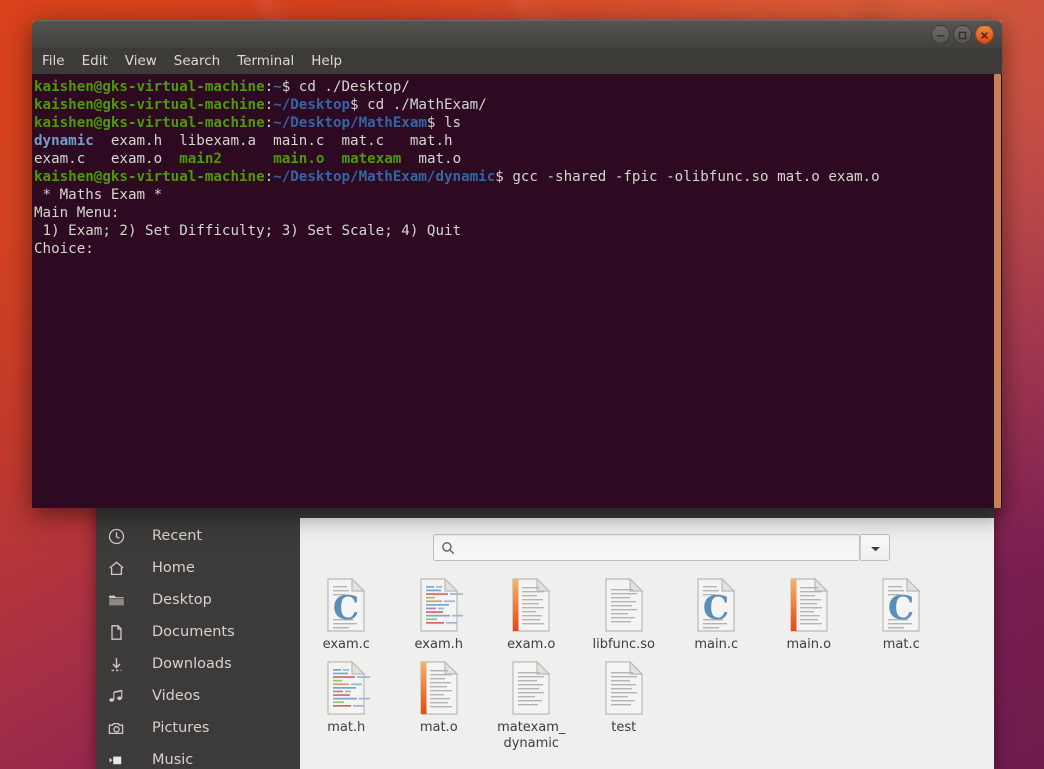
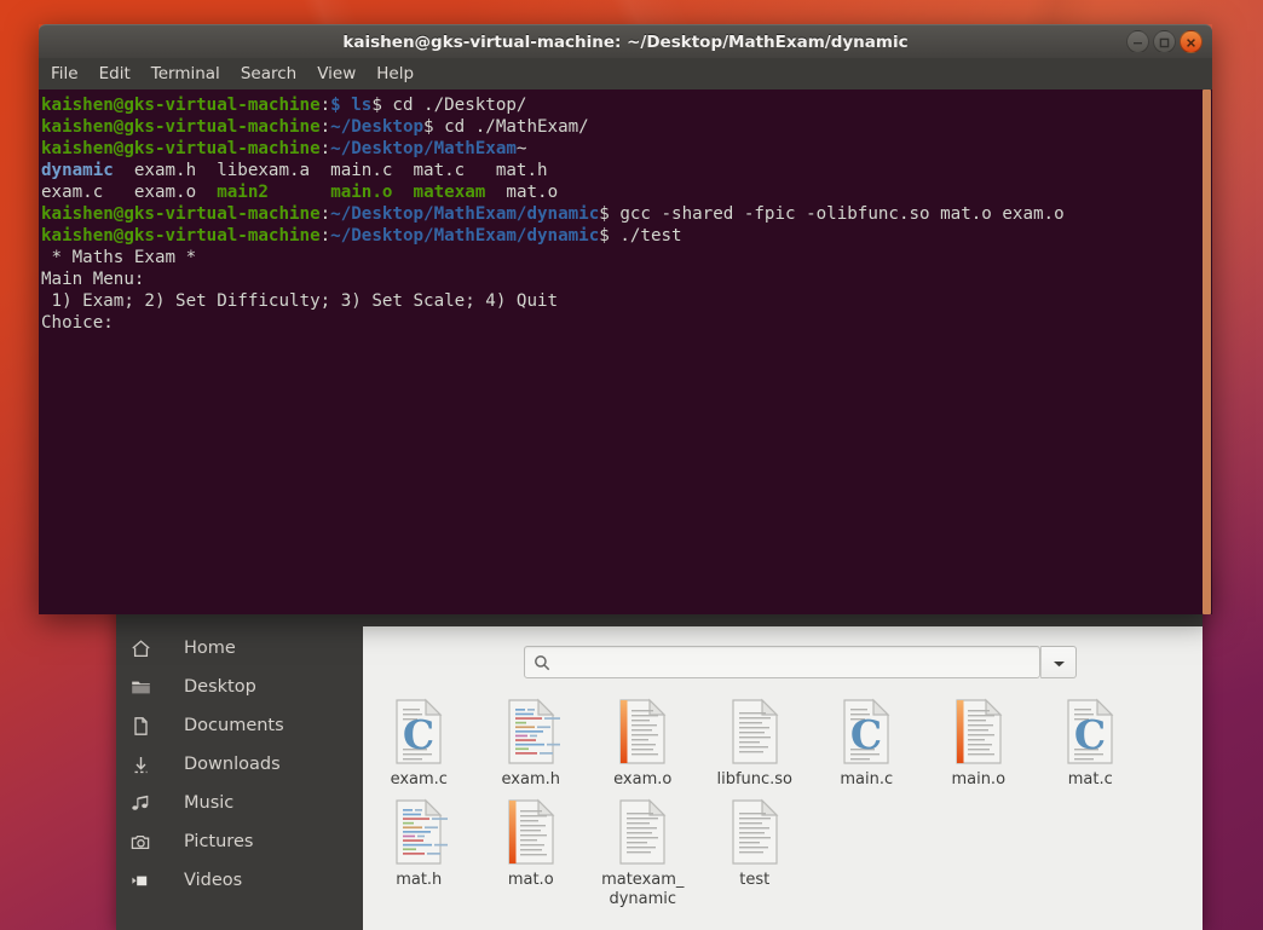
- Recent
  Home
  Desktop
  Documents
  Downloads
- Videos
+ Music
  Pictures
- Music
+ Videos
  C
  exam.c
  exam.h
  exam.o
  libfunc.so
  C
  main.c
  main.o
  C
  mat.c
  mat.h
  mat.o
  matexam_ dynamic
  test
+ kaishen@gks-virtual-machine: ~/Desktop/MathExam/dynamic
  File
  Edit
- View
+ Terminal
  Search
- Terminal
+ View
  Help
- kaishen@gks-virtual-machine:~$ cd ./Desktop/
+ kaishen@gks-virtual-machine:$ ls$ cd ./Desktop/
  kaishen@gks-virtual-machine:~/Desktop$ cd ./MathExam/
- kaishen@gks-virtual-machine:~/Desktop/MathExam$ ls
+ kaishen@gks-virtual-machine:~/Desktop/MathExam~
  dynamic exam.h libexam.a main.c mat.c mat.h
  exam.c exam.o main2 main.o matexam mat.o
  kaishen@gks-virtual-machine:~/Desktop/MathExam/dynamic$ gcc -shared -fpic -olibfunc.so mat.o exam.o
+ kaishen@gks-virtual-machine:~/Desktop/MathExam/dynamic$ ./test
  * Maths Exam *
  Main Menu:
  1) Exam; 2) Set Difficulty; 3) Set Scale; 4) Quit
  Choice:
